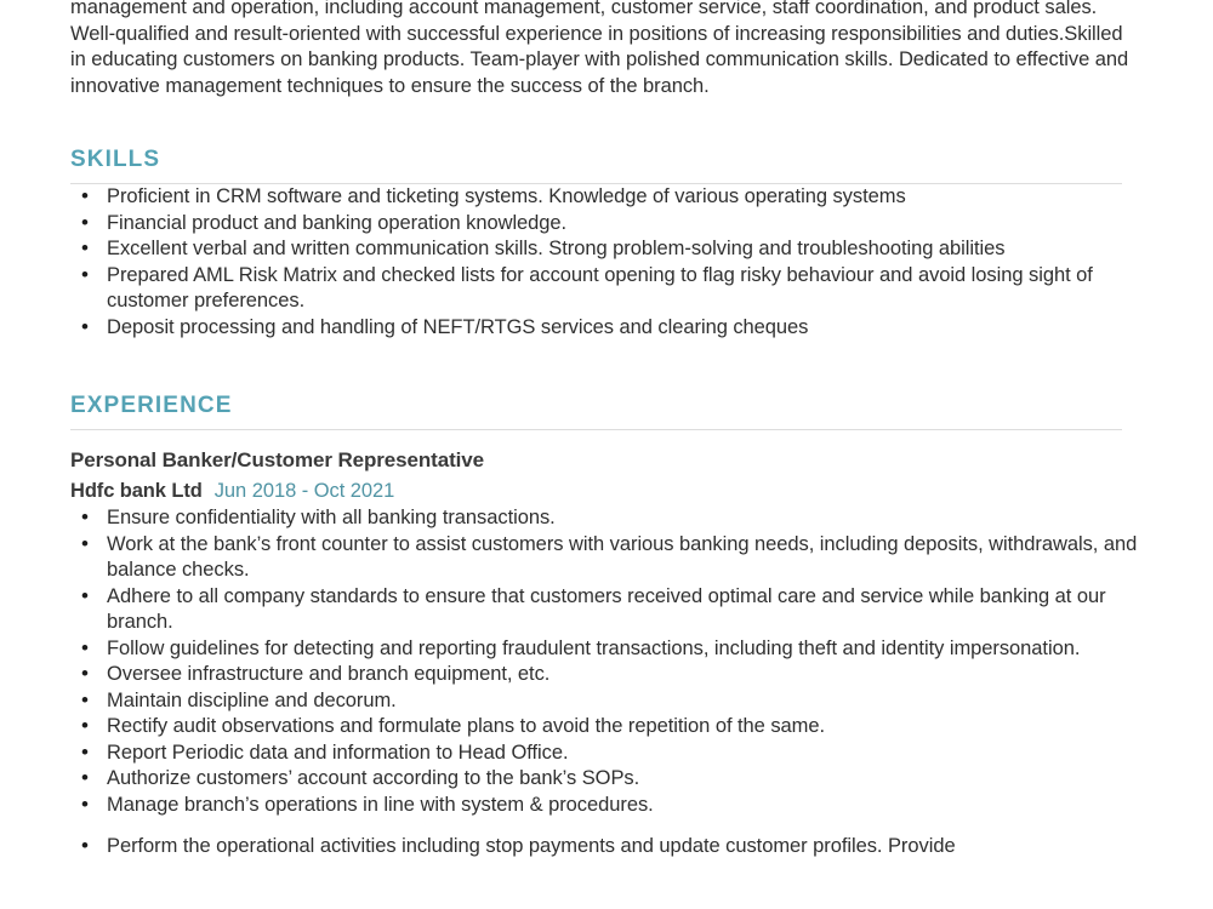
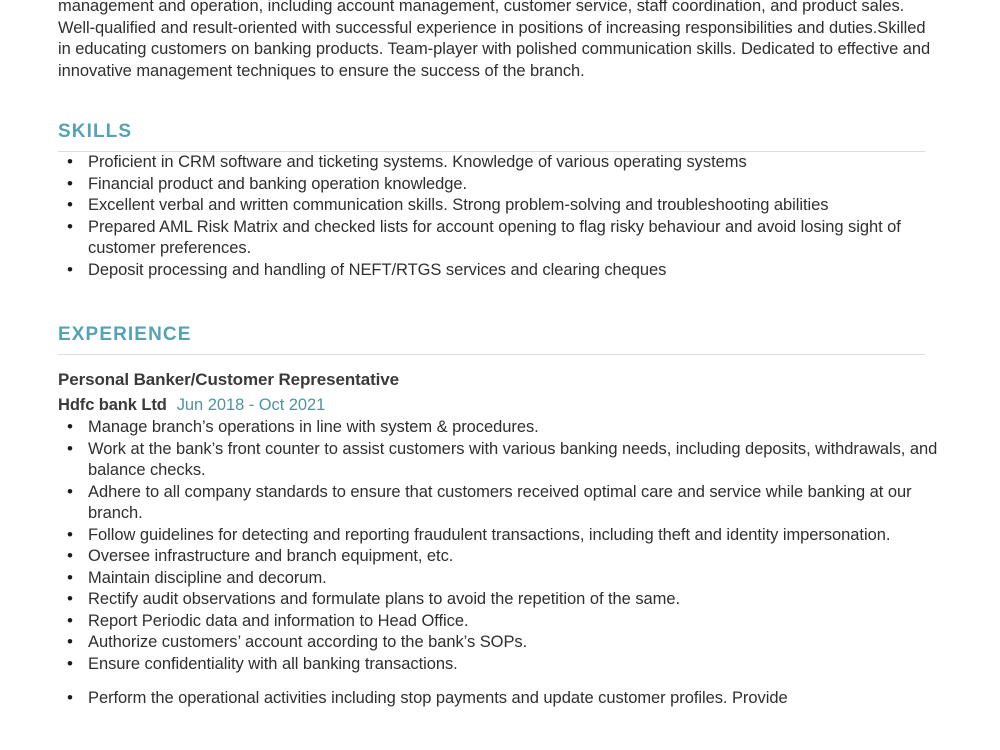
  management and operation, including account management, customer service, staff coordination, and product sales. Well-qualified and result-oriented with successful experience in positions of increasing responsibilities and duties.Skilled in educating customers on banking products. Team-player with polished communication skills. Dedicated to effective and innovative management techniques to ensure the success of the branch.
  SKILLS
  Proficient in CRM software and ticketing systems. Knowledge of various operating systems
  Financial product and banking operation knowledge.
  Excellent verbal and written communication skills. Strong problem-solving and troubleshooting abilities
  Prepared AML Risk Matrix and checked lists for account opening to flag risky behaviour and avoid losing sight of customer preferences.
  Deposit processing and handling of NEFT/RTGS services and clearing cheques
  EXPERIENCE
  Personal Banker/Customer Representative
  Hdfc bank Ltd Jun 2018 - Oct 2021
- Ensure confidentiality with all banking transactions.
+ Manage branch’s operations in line with system & procedures.
  Work at the bank’s front counter to assist customers with various banking needs, including deposits, withdrawals, and balance checks.
  Adhere to all company standards to ensure that customers received optimal care and service while banking at our branch.
  Follow guidelines for detecting and reporting fraudulent transactions, including theft and identity impersonation.
  Oversee infrastructure and branch equipment, etc.
  Maintain discipline and decorum.
  Rectify audit observations and formulate plans to avoid the repetition of the same.
  Report Periodic data and information to Head Office.
  Authorize customers’ account according to the bank’s SOPs.
- Manage branch’s operations in line with system & procedures.
+ Ensure confidentiality with all banking transactions.
  Perform the operational activities including stop payments and update customer profiles. Provide
